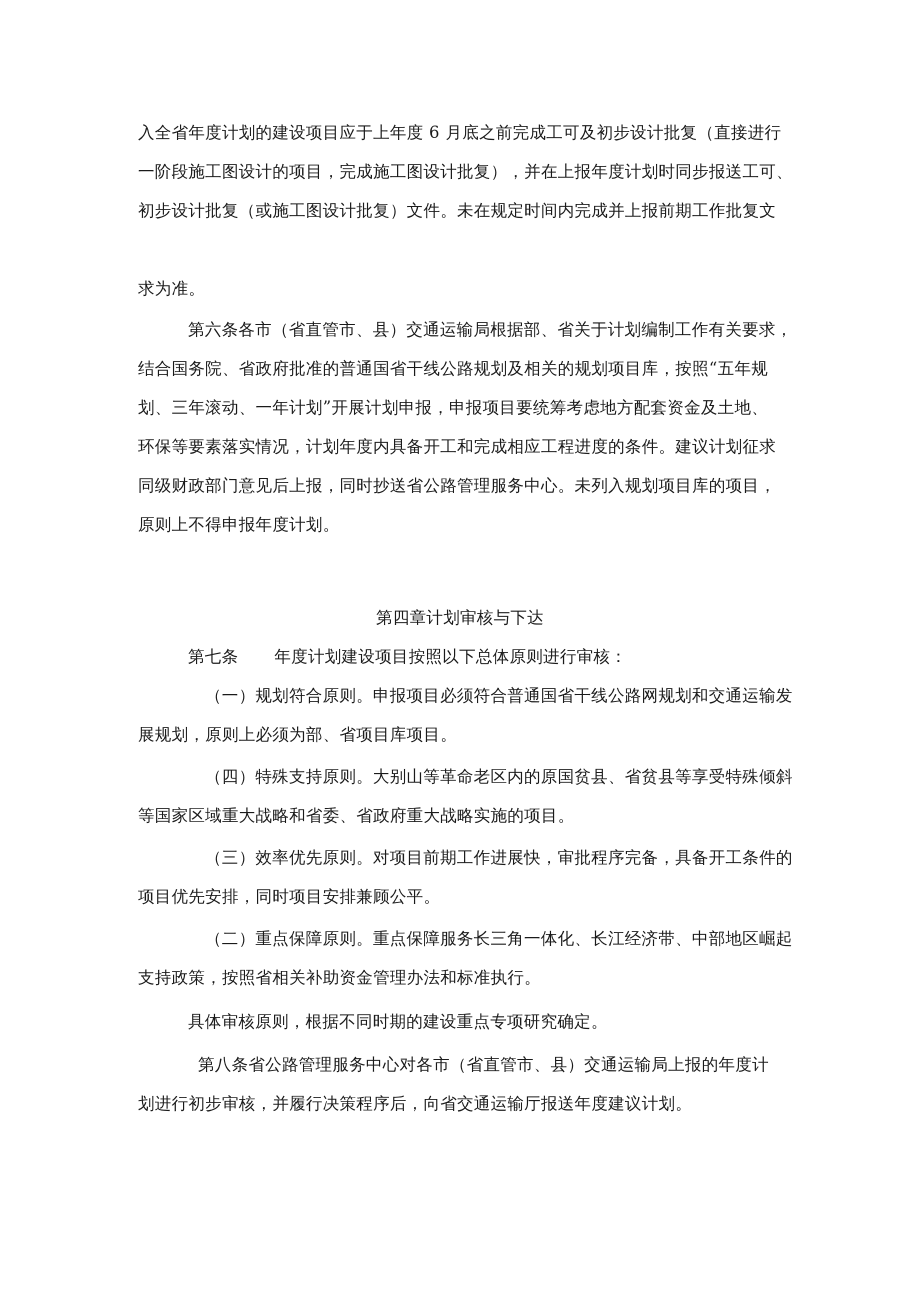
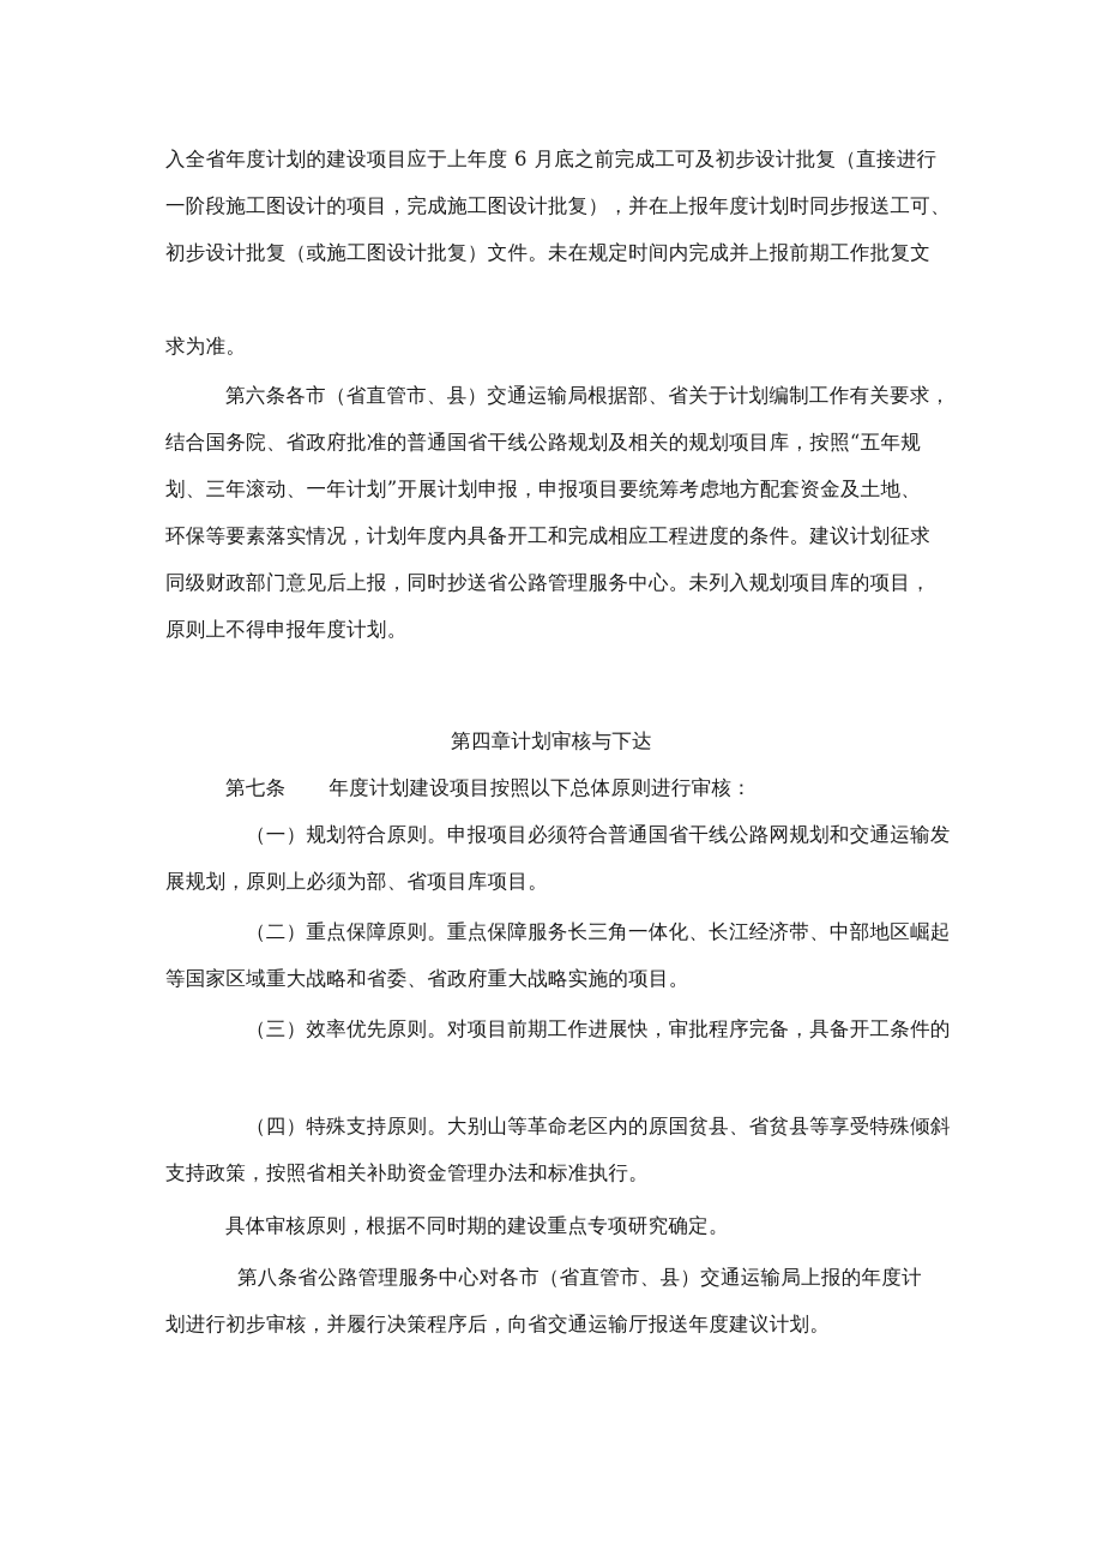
  入全省年度计划的建设项目应于上年度 6 月底之前完成工可及初步设计批复（直接进行
  一阶段施工图设计的项目，完成施工图设计批复），并在上报年度计划时同步报送工可、
  初步设计批复（或施工图设计批复）文件。未在规定时间内完成并上报前期工作批复文
  求为准。
  第六条各市（省直管市、县）交通运输局根据部、省关于计划编制工作有关要求，
  结合国务院、省政府批准的普通国省干线公路规划及相关的规划项目库，按照“五年规
  划、三年滚动、一年计划”开展计划申报，申报项目要统筹考虑地方配套资金及土地、
  环保等要素落实情况，计划年度内具备开工和完成相应工程进度的条件。建议计划征求
  同级财政部门意见后上报，同时抄送省公路管理服务中心。未列入规划项目库的项目，
  原则上不得申报年度计划。
  第四章计划审核与下达
  第七条 年度计划建设项目按照以下总体原则进行审核：
  （一）规划符合原则。申报项目必须符合普通国省干线公路网规划和交通运输发
  展规划，原则上必须为部、省项目库项目。
- （四）特殊支持原则。大别山等革命老区内的原国贫县、省贫县等享受特殊倾斜
+ （二）重点保障原则。重点保障服务长三角一体化、长江经济带、中部地区崛起
  等国家区域重大战略和省委、省政府重大战略实施的项目。
  （三）效率优先原则。对项目前期工作进展快，审批程序完备，具备开工条件的
- 项目优先安排，同时项目安排兼顾公平。
- （二）重点保障原则。重点保障服务长三角一体化、长江经济带、中部地区崛起
+ （四）特殊支持原则。大别山等革命老区内的原国贫县、省贫县等享受特殊倾斜
  支持政策，按照省相关补助资金管理办法和标准执行。
  具体审核原则，根据不同时期的建设重点专项研究确定。
  第八条省公路管理服务中心对各市（省直管市、县）交通运输局上报的年度计
  划进行初步审核，并履行决策程序后，向省交通运输厅报送年度建议计划。
